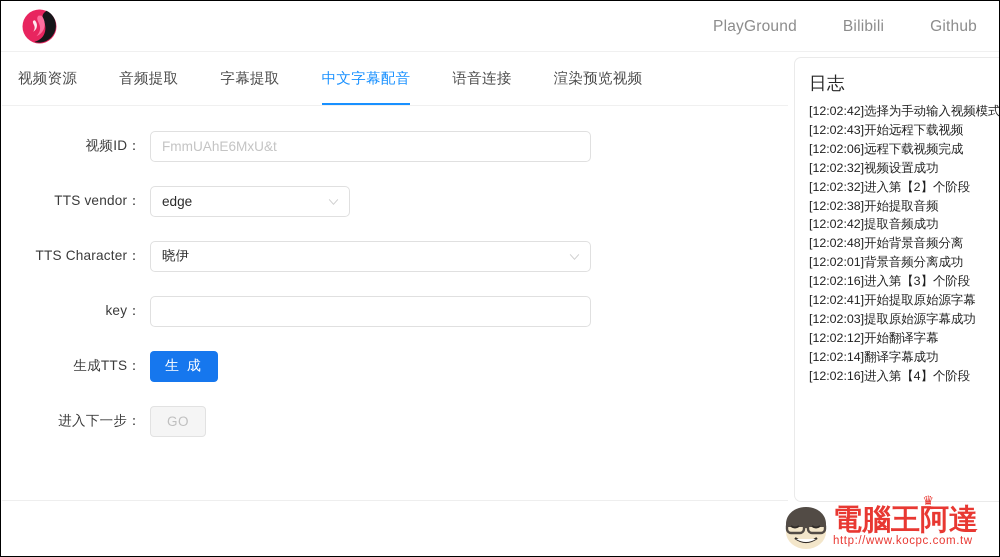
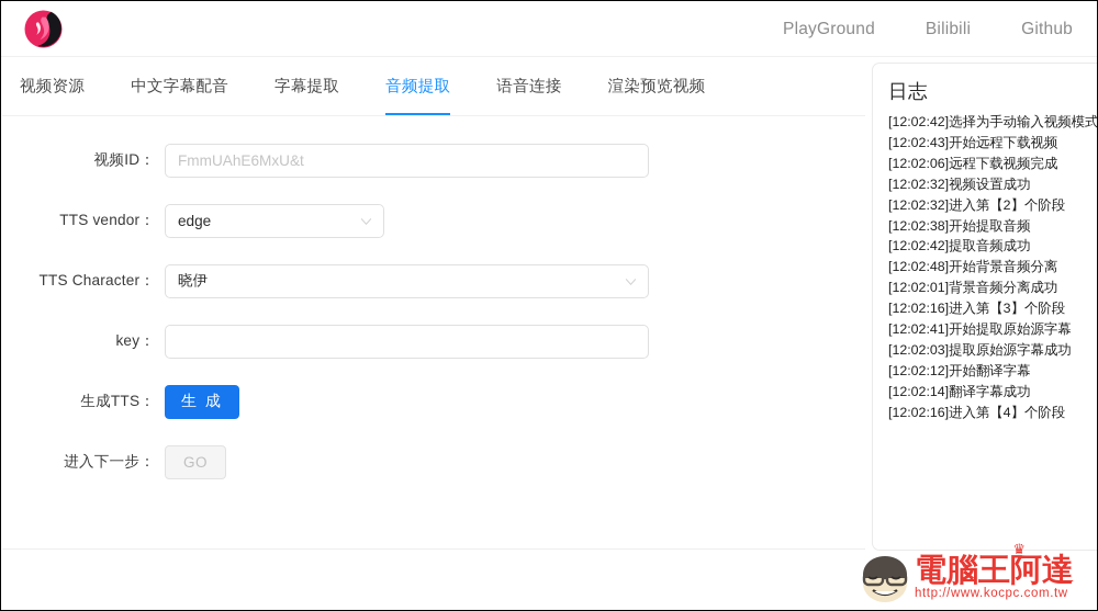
  PlayGround
  Bilibili
  Github
  视频资源
- 音频提取
+ 中文字幕配音
  字幕提取
- 中文字幕配音
+ 音频提取
  语音连接
  渲染预览视频
  视频ID：
  FmmUAhE6MxU&t
  TTS vendor：
  edge
  TTS Character：
  晓伊
  key：
  生成TTS：
  生 成
  进入下一步：
  GO
  日志
  [12:02:42]选择为手动输入视频模式
  [12:02:43]开始远程下载视频
  [12:02:06]远程下载视频完成
  [12:02:32]视频设置成功
  [12:02:32]进入第【2】个阶段
  [12:02:38]开始提取音频
  [12:02:42]提取音频成功
  [12:02:48]开始背景音频分离
  [12:02:01]背景音频分离成功
  [12:02:16]进入第【3】个阶段
  [12:02:41]开始提取原始源字幕
  [12:02:03]提取原始源字幕成功
  [12:02:12]开始翻译字幕
  [12:02:14]翻译字幕成功
  [12:02:16]进入第【4】个阶段
  ♛
  電腦王阿達
  http://www.kocpc.com.tw
